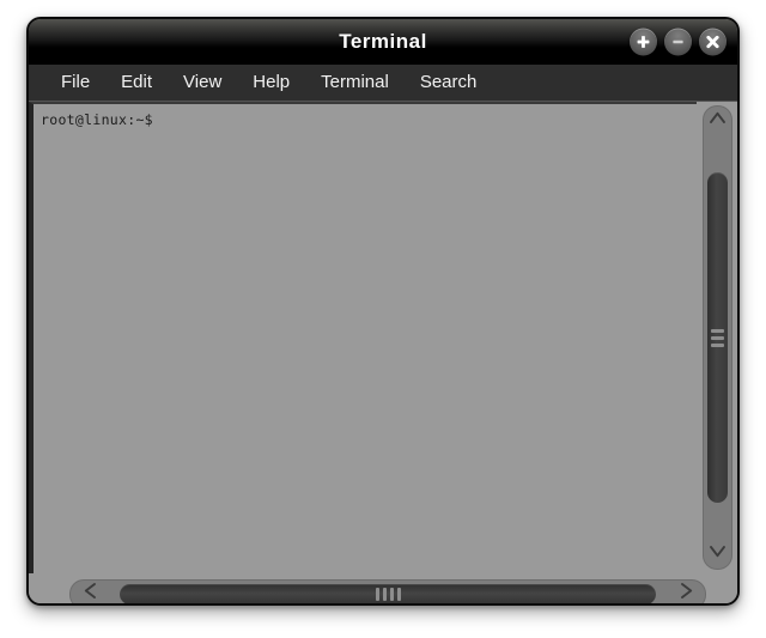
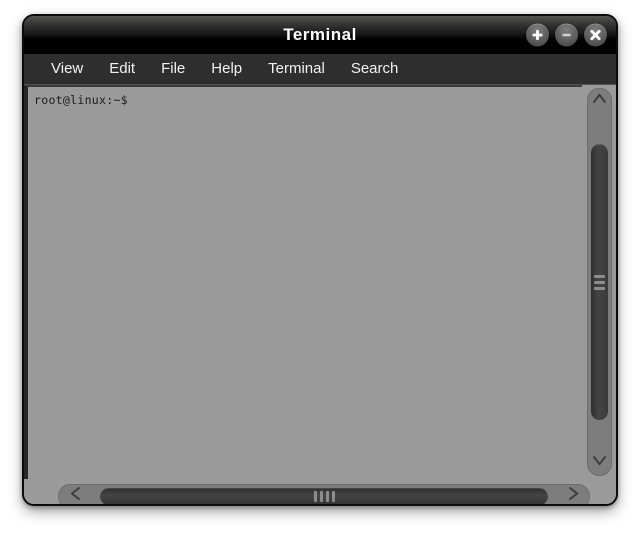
  Terminal
- File
+ View
  Edit
- View
+ File
  Help
  Terminal
  Search
  root@linux:~$
